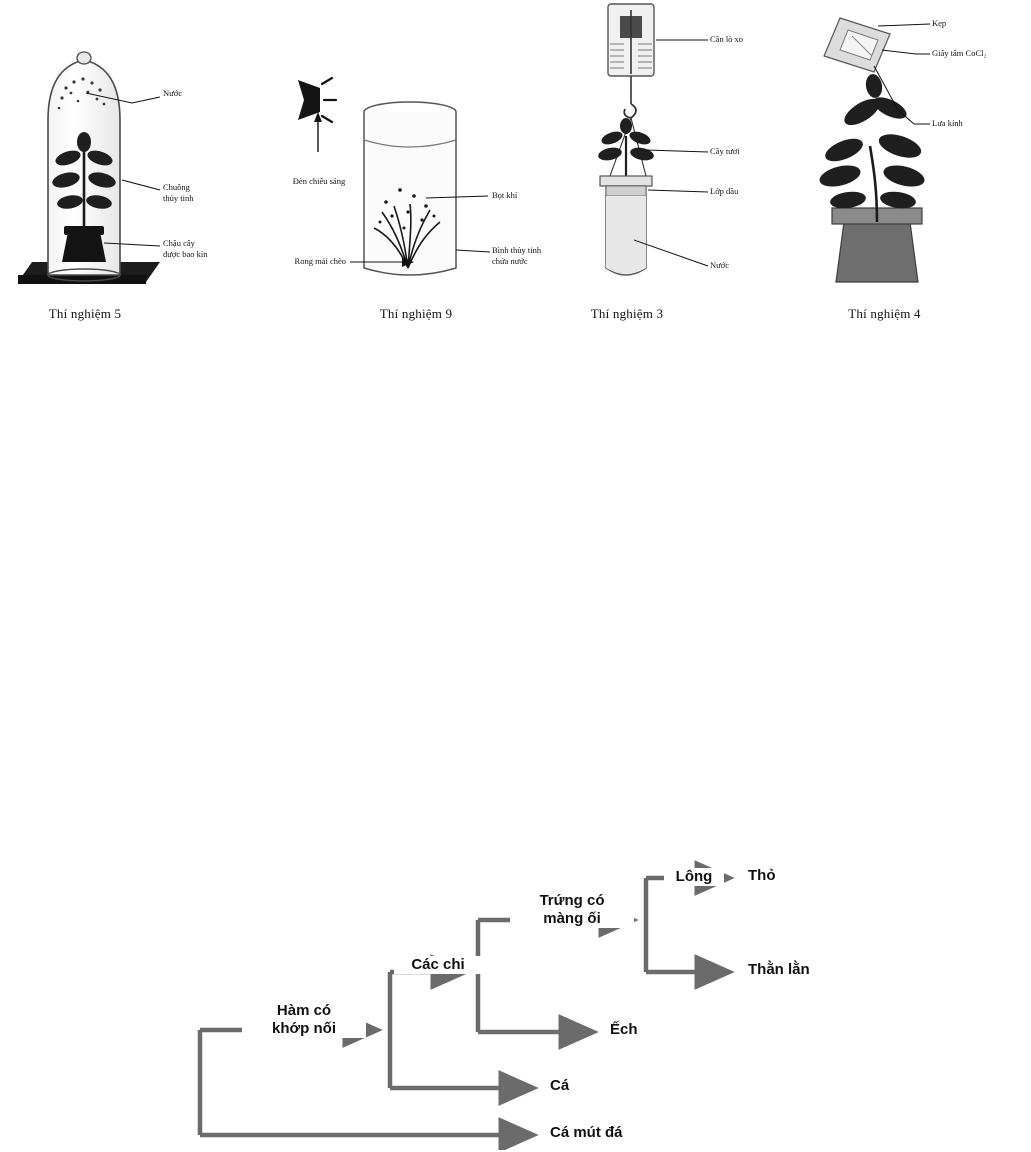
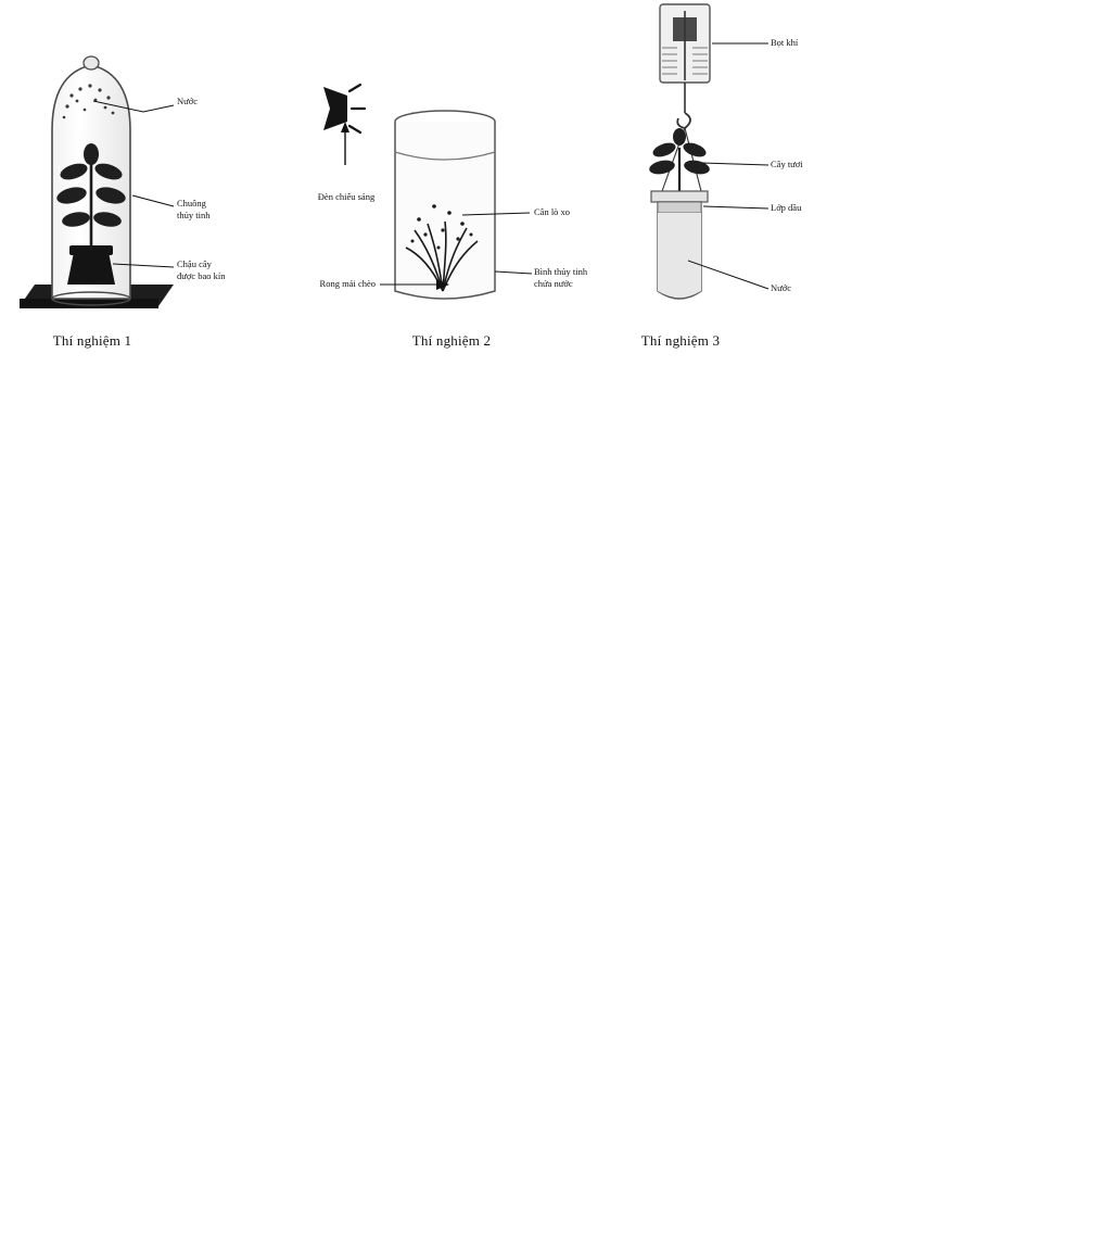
  Nước
  Chuông
  thủy tinh
  Chậu cây
  được bao kín
- Thí nghiệm 5
+ Thí nghiệm 1
  Đèn chiếu sáng
- Bọt khí
+ Cân lò xo
  Rong mái chèo
  Bình thủy tinh
  chứa nước
- Thí nghiệm 9
+ Thí nghiệm 2
- Cân lò xo
+ Bọt khí
  Cây tươi
  Lớp dầu
  Nước
  Thí nghiệm 3
- Kẹp
- Giấy tẩm CoCl₂
- Lưa kính
- Thí nghiệm 4
- Hàm có
- khớp nối
- Các chi
- Trứng có
- màng ối
- Lông
- Thỏ
- Thằn lằn
- Ếch
- Cá
- Cá mút đá
